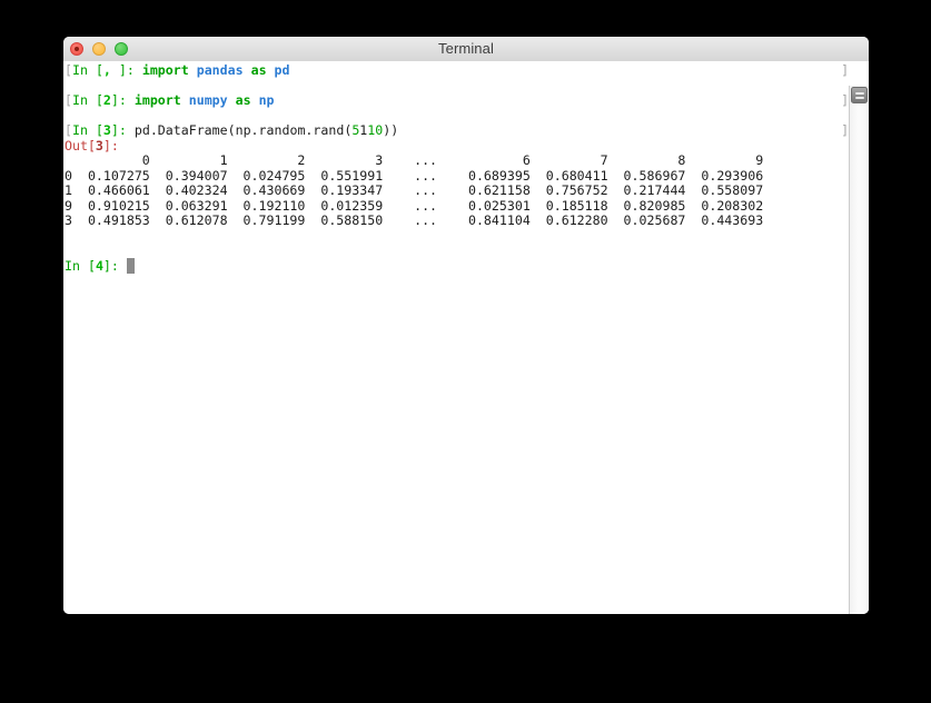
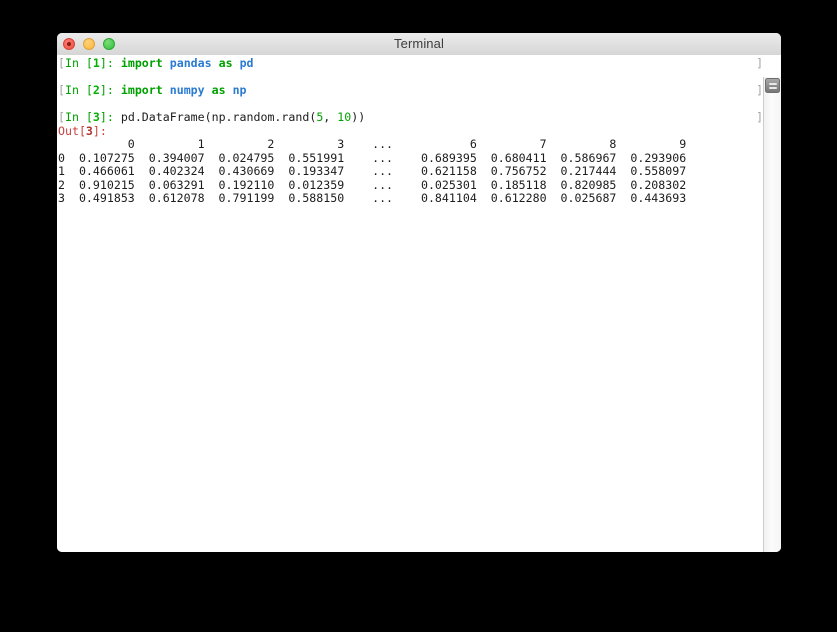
  Terminal
- [In [, ]: import pandas as pd ]
+ [In [1]: import pandas as pd ]
  [In [2]: import numpy as np ]
- [In [3]: pd.DataFrame(np.random.rand(5110)) ]
+ [In [3]: pd.DataFrame(np.random.rand(5, 10)) ]
  Out[3]:
  0 1 2 3 ... 6 7 8 9
  0 0.107275 0.394007 0.024795 0.551991 ... 0.689395 0.680411 0.586967 0.293906
  1 0.466061 0.402324 0.430669 0.193347 ... 0.621158 0.756752 0.217444 0.558097
- 9 0.910215 0.063291 0.192110 0.012359 ... 0.025301 0.185118 0.820985 0.208302
+ 2 0.910215 0.063291 0.192110 0.012359 ... 0.025301 0.185118 0.820985 0.208302
  3 0.491853 0.612078 0.791199 0.588150 ... 0.841104 0.612280 0.025687 0.443693
- In [4]:
